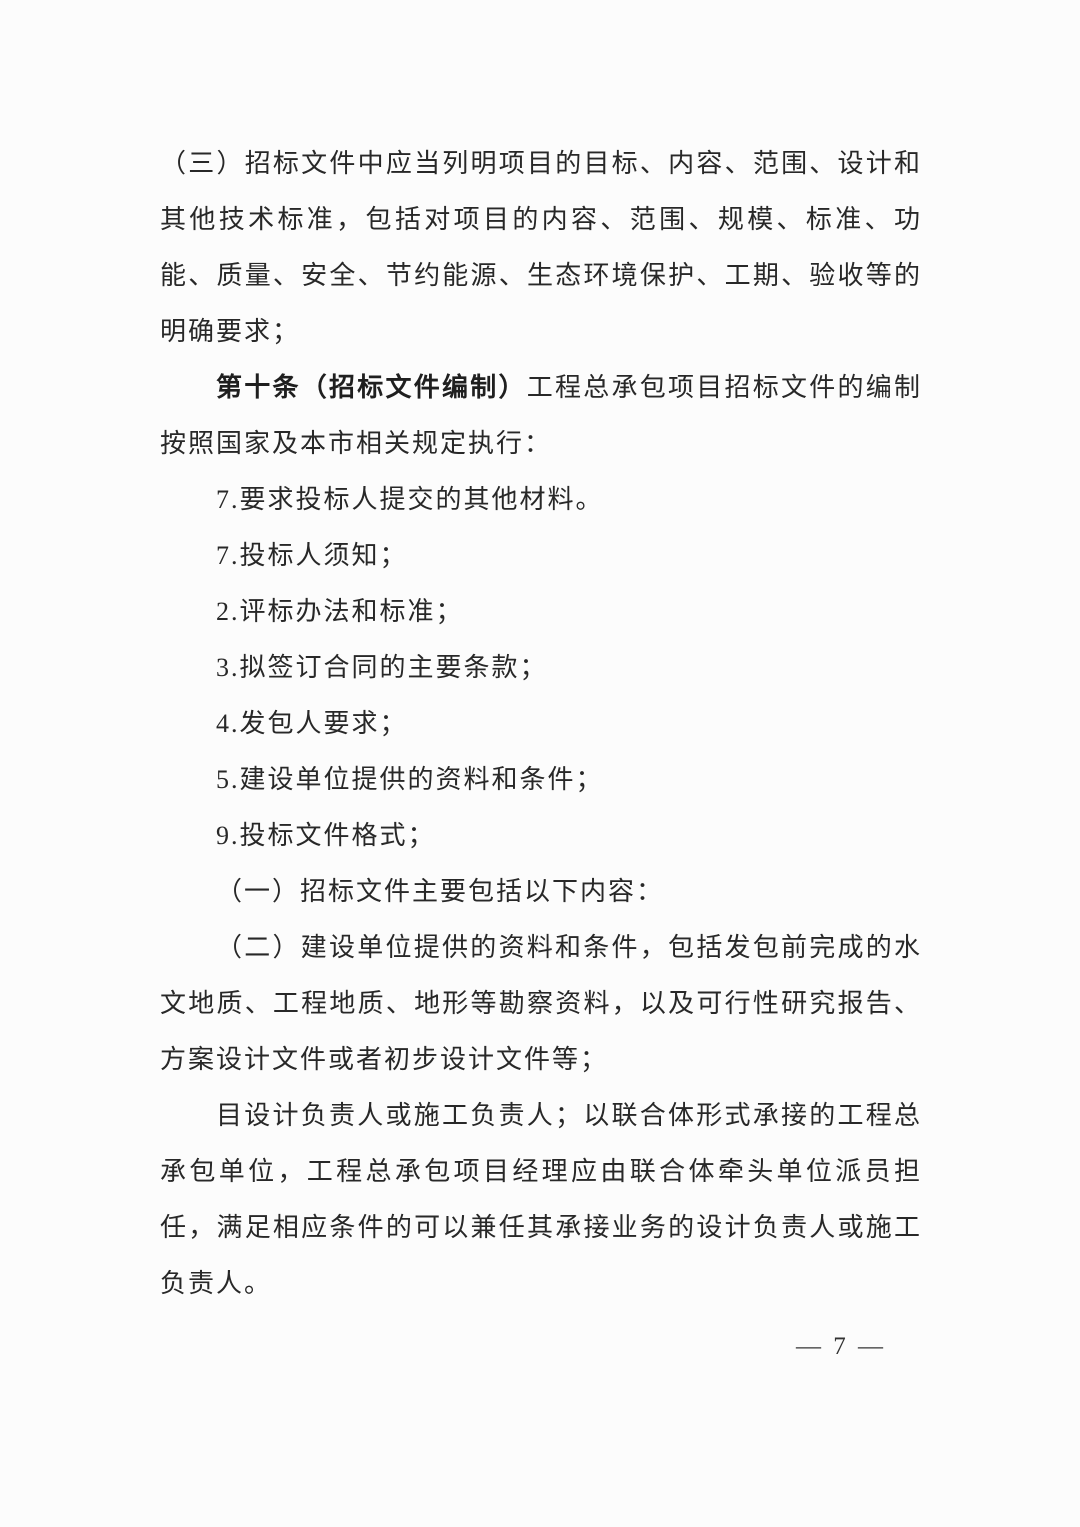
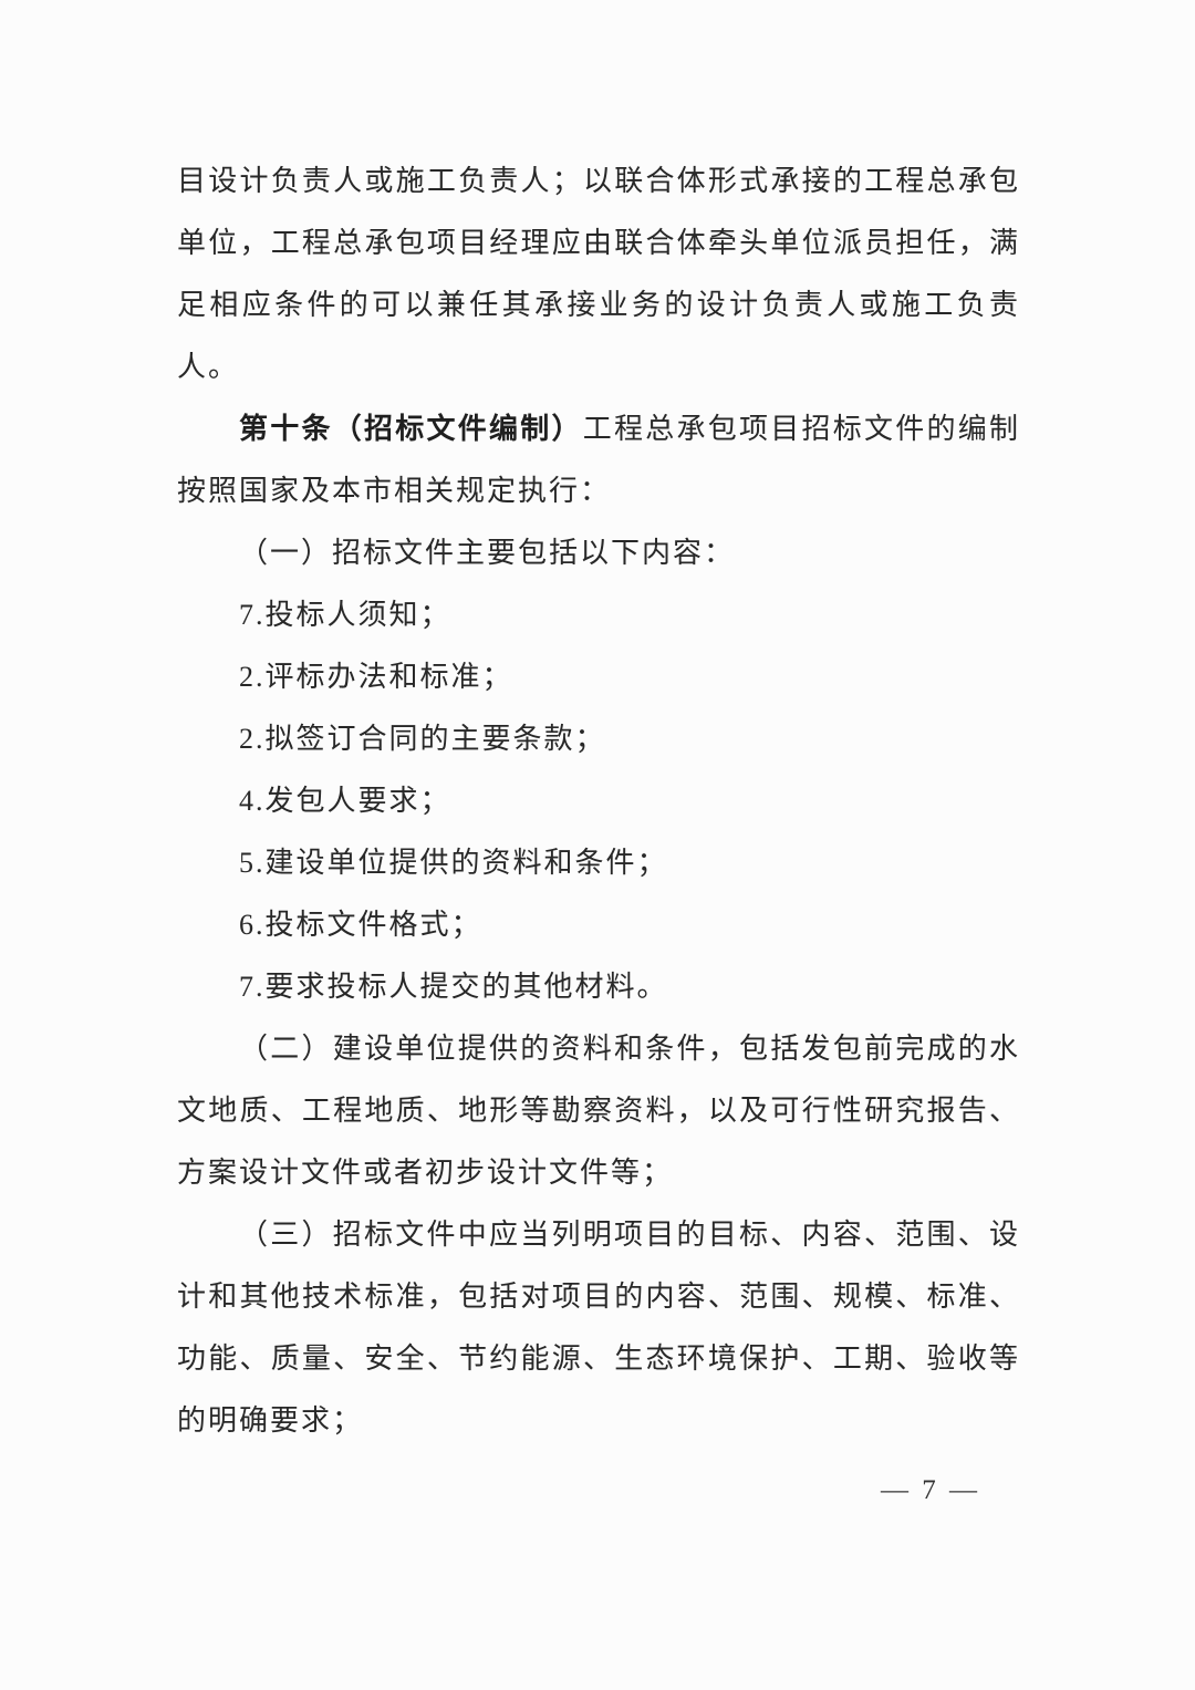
- （三）招标文件中应当列明项目的目标、内容、范围、设计和其他技术标准，包括对项目的内容、范围、规模、标准、功能、质量、安全、节约能源、生态环境保护、工期、验收等的明确要求；
+ 目设计负责人或施工负责人；以联合体形式承接的工程总承包单位，工程总承包项目经理应由联合体牵头单位派员担任，满足相应条件的可以兼任其承接业务的设计负责人或施工负责人。
  第十条（招标文件编制）工程总承包项目招标文件的编制按照国家及本市相关规定执行：
- 7.要求投标人提交的其他材料。
+ （一）招标文件主要包括以下内容：
  7.投标人须知；
  2.评标办法和标准；
- 3.拟签订合同的主要条款；
+ 2.拟签订合同的主要条款；
  4.发包人要求；
  5.建设单位提供的资料和条件；
- 9.投标文件格式；
+ 6.投标文件格式；
- （一）招标文件主要包括以下内容：
+ 7.要求投标人提交的其他材料。
  （二）建设单位提供的资料和条件，包括发包前完成的水文地质、工程地质、地形等勘察资料，以及可行性研究报告、方案设计文件或者初步设计文件等；
- 目设计负责人或施工负责人；以联合体形式承接的工程总承包单位，工程总承包项目经理应由联合体牵头单位派员担任，满足相应条件的可以兼任其承接业务的设计负责人或施工负责人。
+ （三）招标文件中应当列明项目的目标、内容、范围、设计和其他技术标准，包括对项目的内容、范围、规模、标准、功能、质量、安全、节约能源、生态环境保护、工期、验收等的明确要求；
  — 7 —
